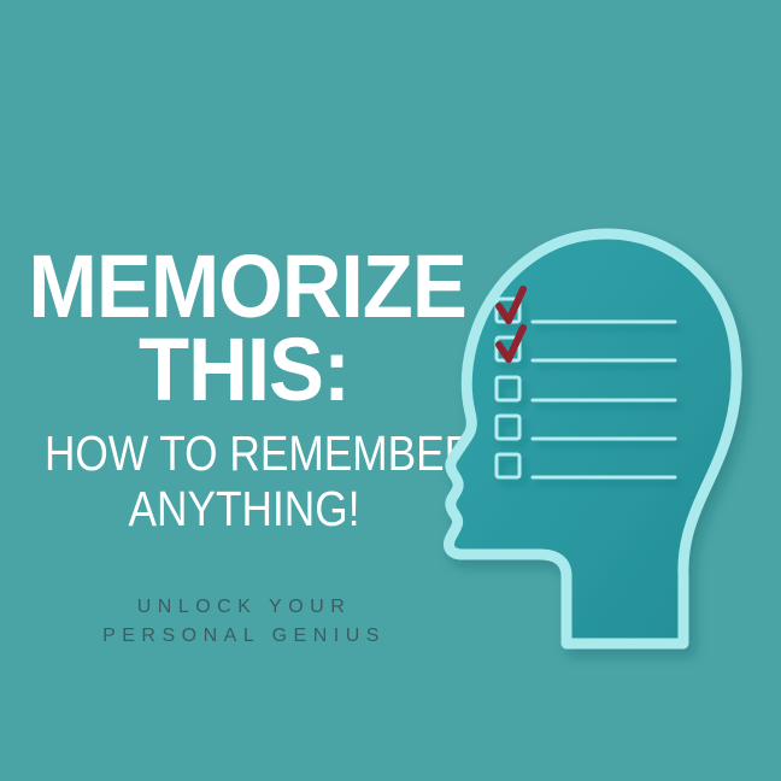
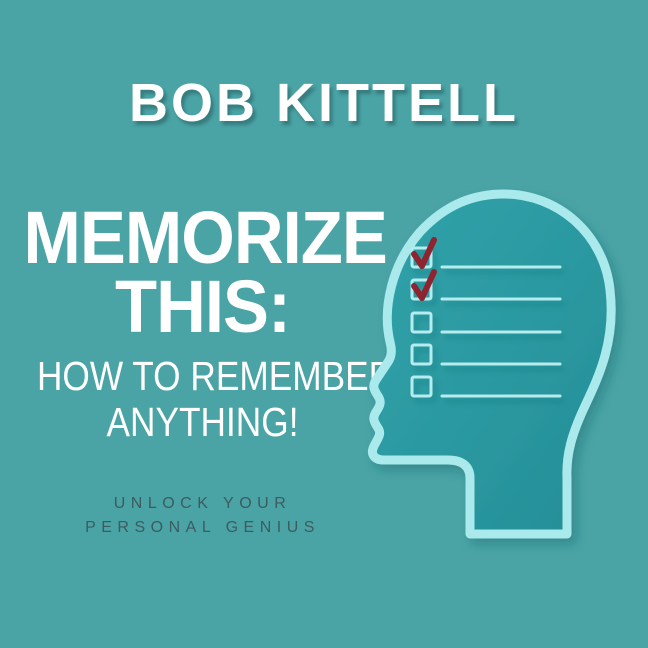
+ BOB KITTELL
  MEMORIZE
  THIS:
  HOW TO REMEMBE
  ANYTHING!
  UNLOCK YOUR
  PERSONAL GENIUS
